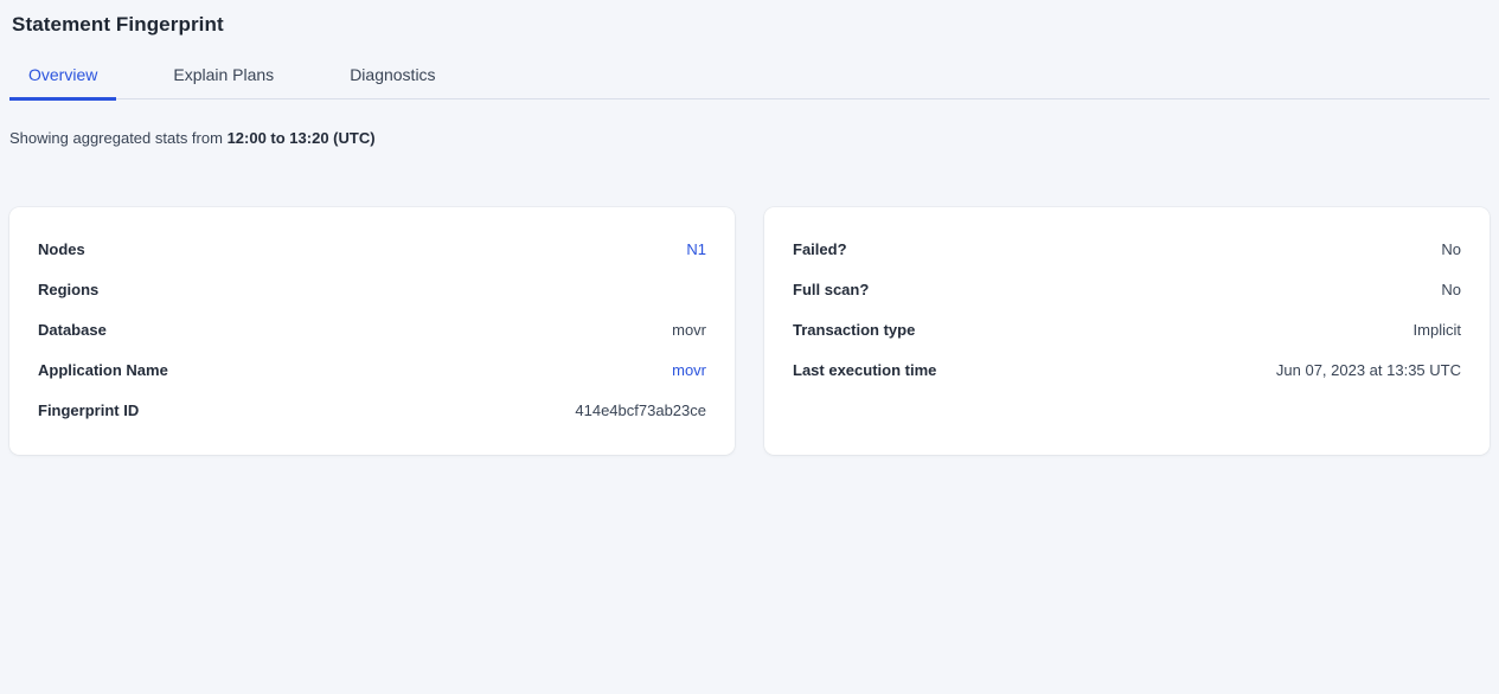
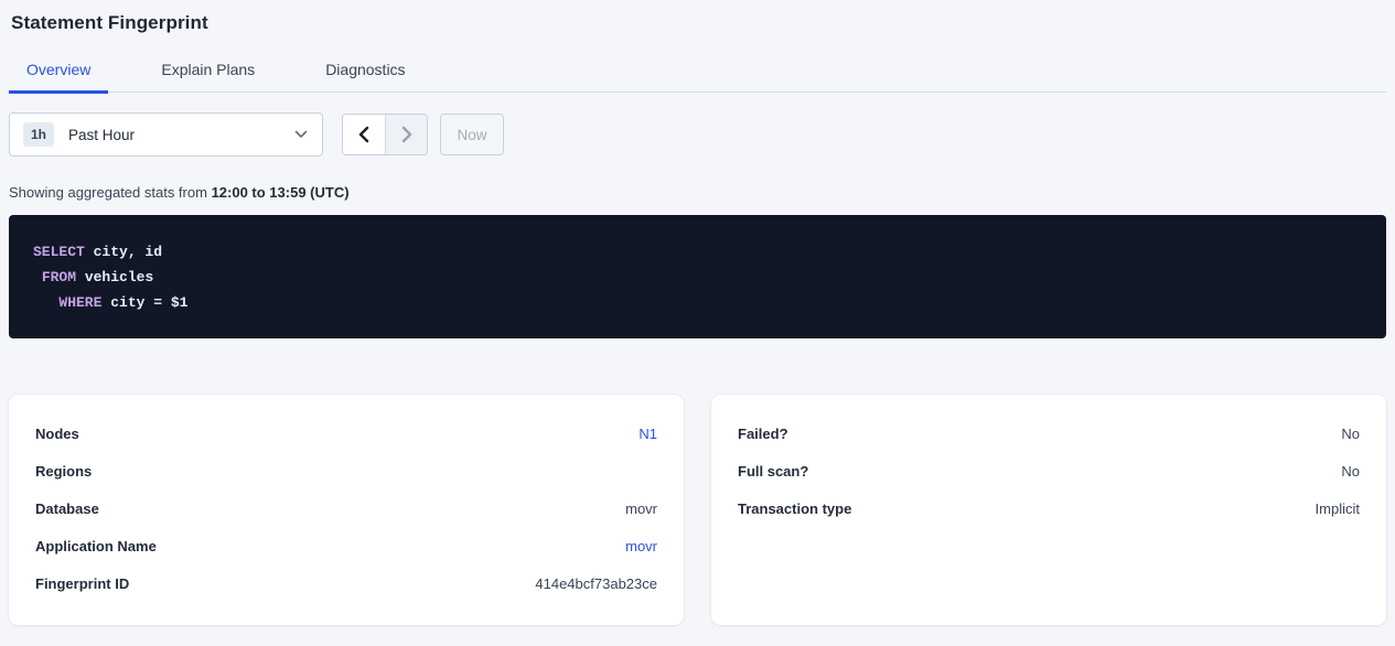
  Statement Fingerprint
  Overview
  Explain Plans
  Diagnostics
+ 1h
+ Past Hour
+ Now
- Showing aggregated stats from 12:00 to 13:20 (UTC)
+ Showing aggregated stats from 12:00 to 13:59 (UTC)
+ SELECT city, id
+ FROM vehicles
+ WHERE city = $1
  Nodes
  N1
  Regions
  Database
  movr
  Application Name
  movr
  Fingerprint ID
  414e4bcf73ab23ce
  Failed?
  No
  Full scan?
  No
  Transaction type
  Implicit
- Last execution time
- Jun 07, 2023 at 13:35 UTC
